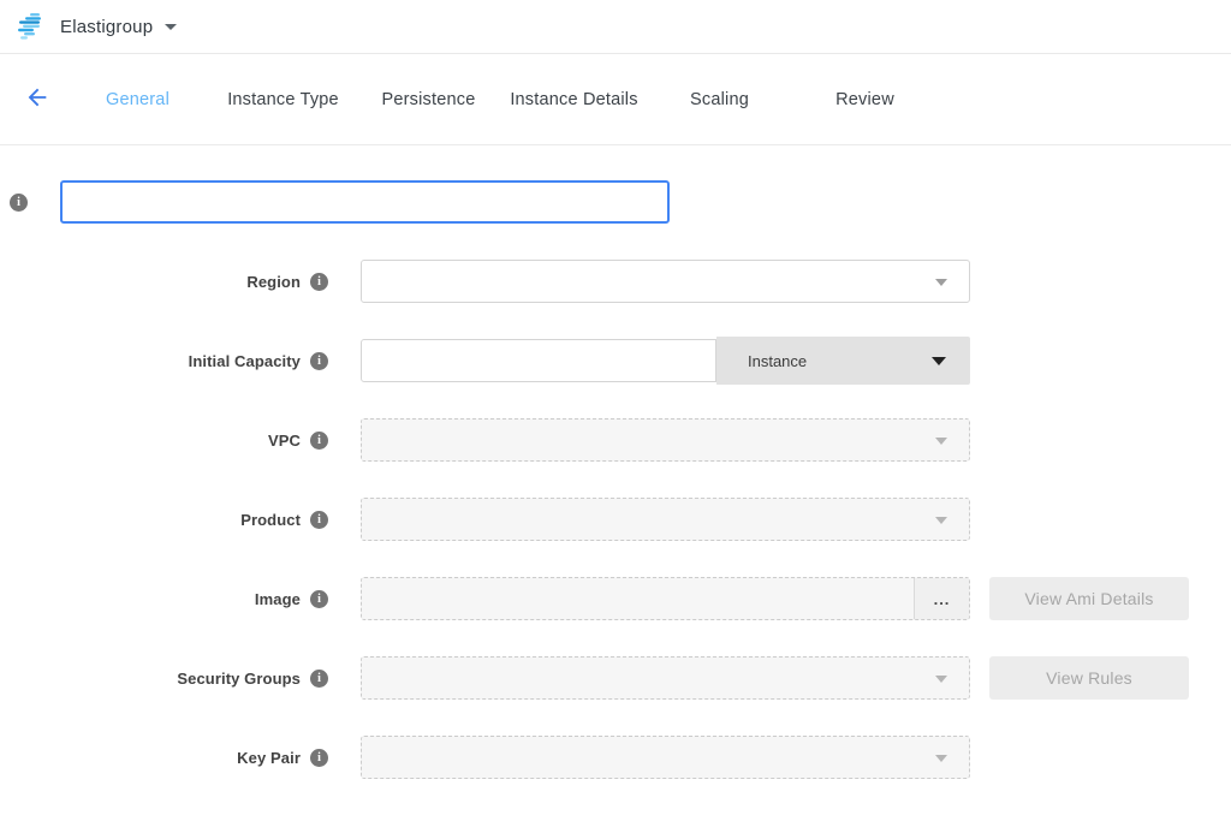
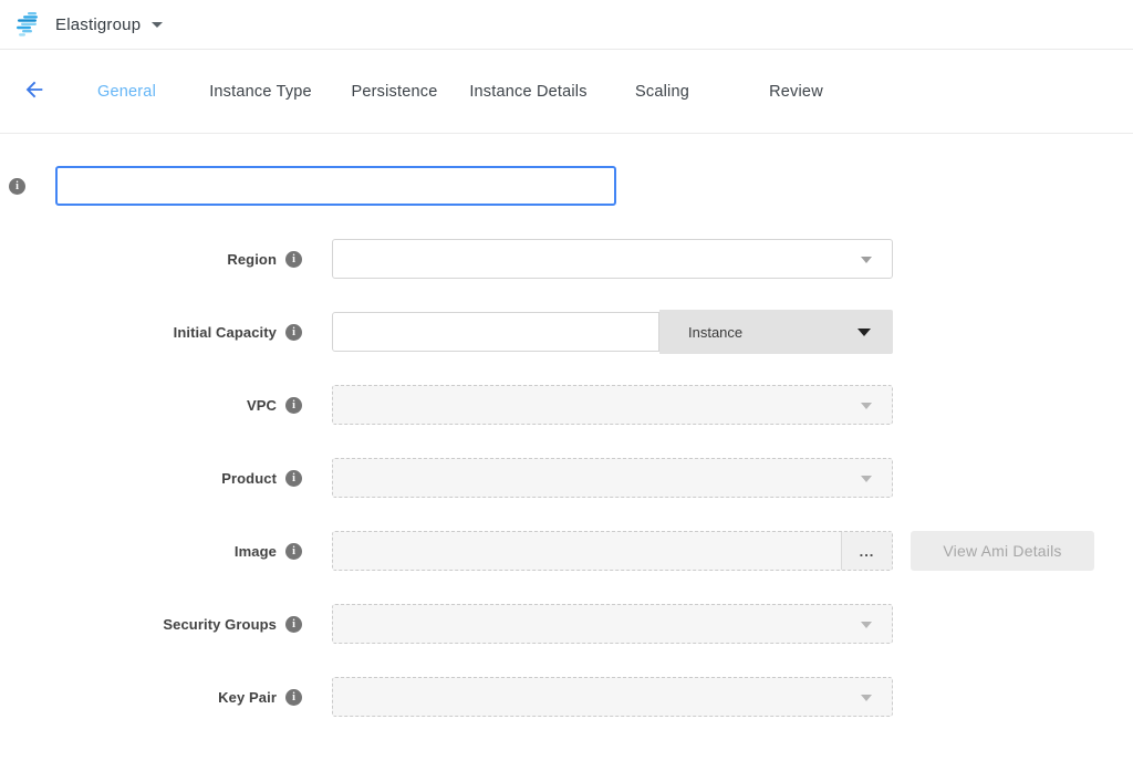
  Elastigroup
  General
  Instance Type
  Persistence
  Instance Details
  Scaling
  Review
  i
  Region
  i
  Initial Capacity
  i
  Instance
  VPC
  i
  Product
  i
  Image
  i
  ...
  View Ami Details
  Security Groups
  i
- View Rules
  Key Pair
  i
